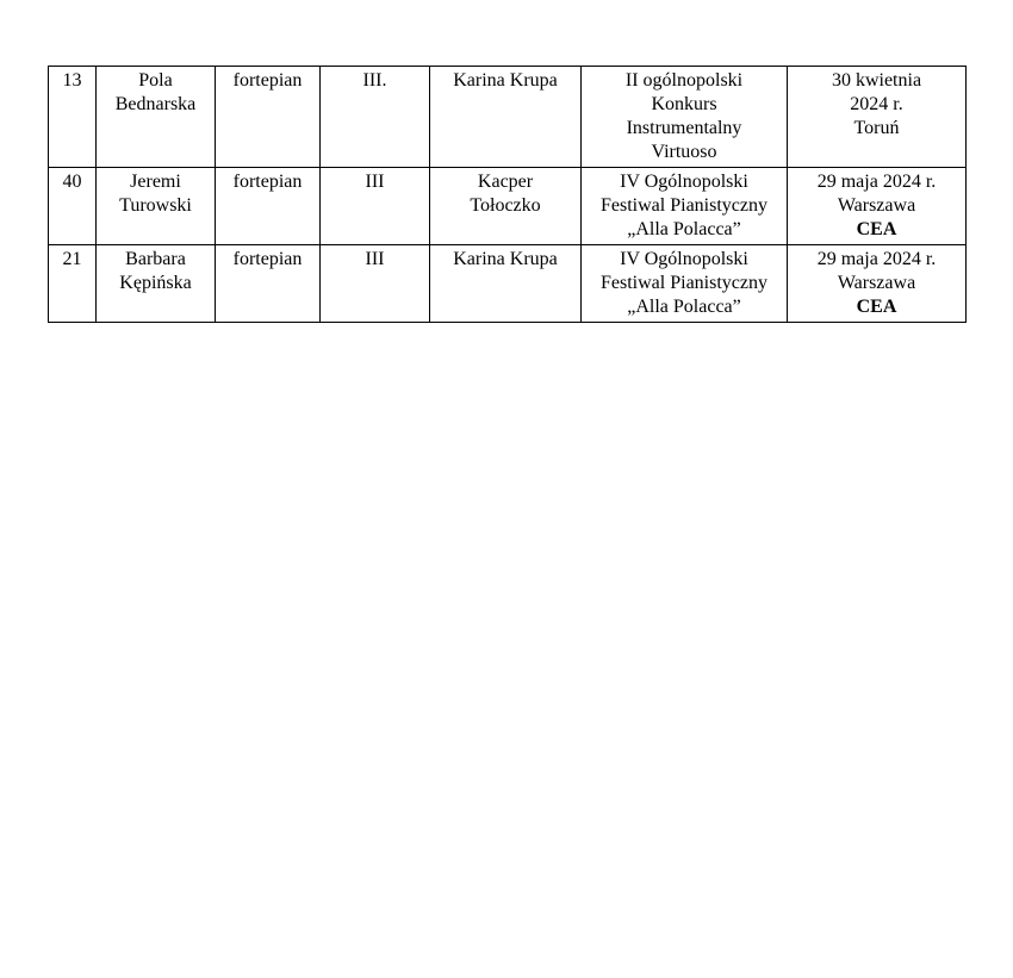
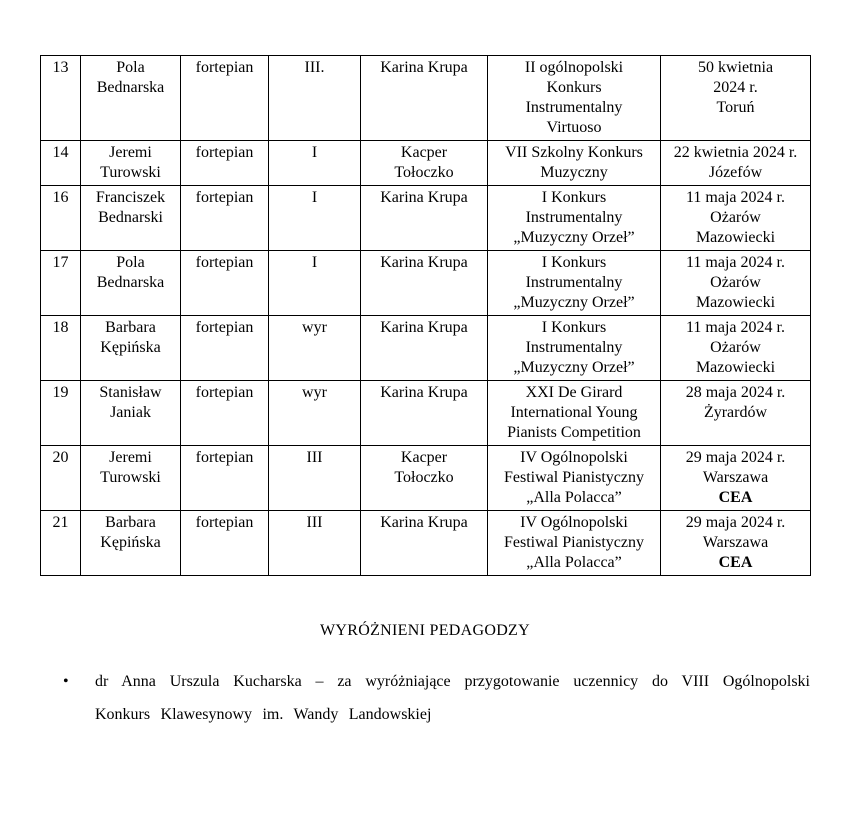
- 13	Pola Bednarska	fortepian	III.	Karina Krupa	II ogólnopolski Konkurs Instrumentalny Virtuoso	30 kwietnia 2024 r. Toruń
+ 13	Pola Bednarska	fortepian	III.	Karina Krupa	II ogólnopolski Konkurs Instrumentalny Virtuoso	50 kwietnia 2024 r. Toruń
+ 14	Jeremi Turowski	fortepian	I	Kacper Tołoczko	VII Szkolny Konkurs Muzyczny	22 kwietnia 2024 r. Józefów
+ 16	Franciszek Bednarski	fortepian	I	Karina Krupa	I Konkurs Instrumentalny „Muzyczny Orzeł”	11 maja 2024 r. Ożarów Mazowiecki
+ 17	Pola Bednarska	fortepian	I	Karina Krupa	I Konkurs Instrumentalny „Muzyczny Orzeł”	11 maja 2024 r. Ożarów Mazowiecki
+ 18	Barbara Kępińska	fortepian	wyr	Karina Krupa	I Konkurs Instrumentalny „Muzyczny Orzeł”	11 maja 2024 r. Ożarów Mazowiecki
+ 19	Stanisław Janiak	fortepian	wyr	Karina Krupa	XXI De Girard International Young Pianists Competition	28 maja 2024 r. Żyrardów
- 40	Jeremi Turowski	fortepian	III	Kacper Tołoczko	IV Ogólnopolski Festiwal Pianistyczny „Alla Polacca”	29 maja 2024 r. WarszawaCEA
+ 20	Jeremi Turowski	fortepian	III	Kacper Tołoczko	IV Ogólnopolski Festiwal Pianistyczny „Alla Polacca”	29 maja 2024 r. WarszawaCEA
  21	Barbara Kępińska	fortepian	III	Karina Krupa	IV Ogólnopolski Festiwal Pianistyczny „Alla Polacca”	29 maja 2024 r. WarszawaCEA
+ WYRÓŻNIENI PEDAGODZY
+ •
+ dr Anna Urszula Kucharska – za wyróżniające przygotowanie uczennicy do VIII Ogólnopolski Konkurs Klawesynowy im. Wandy Landowskiej
